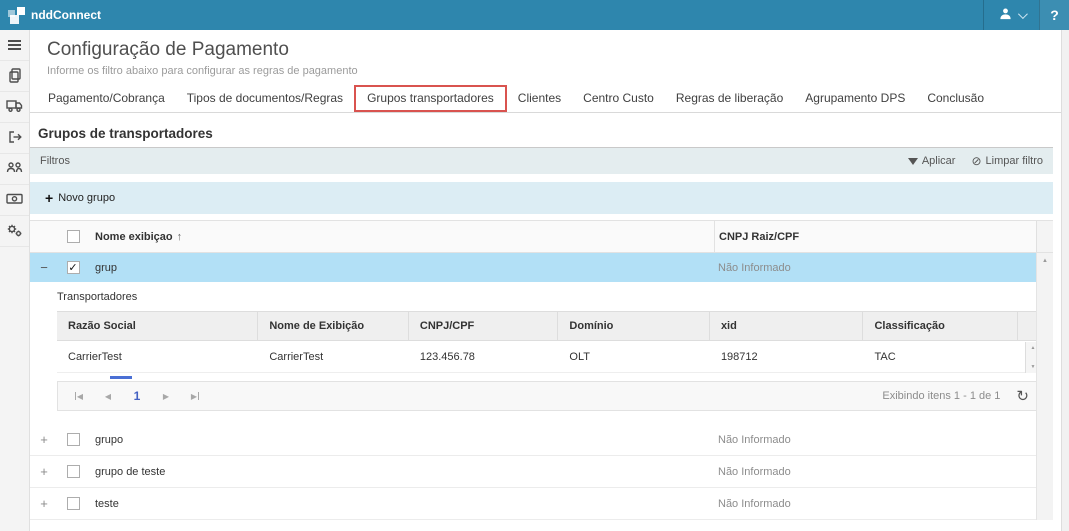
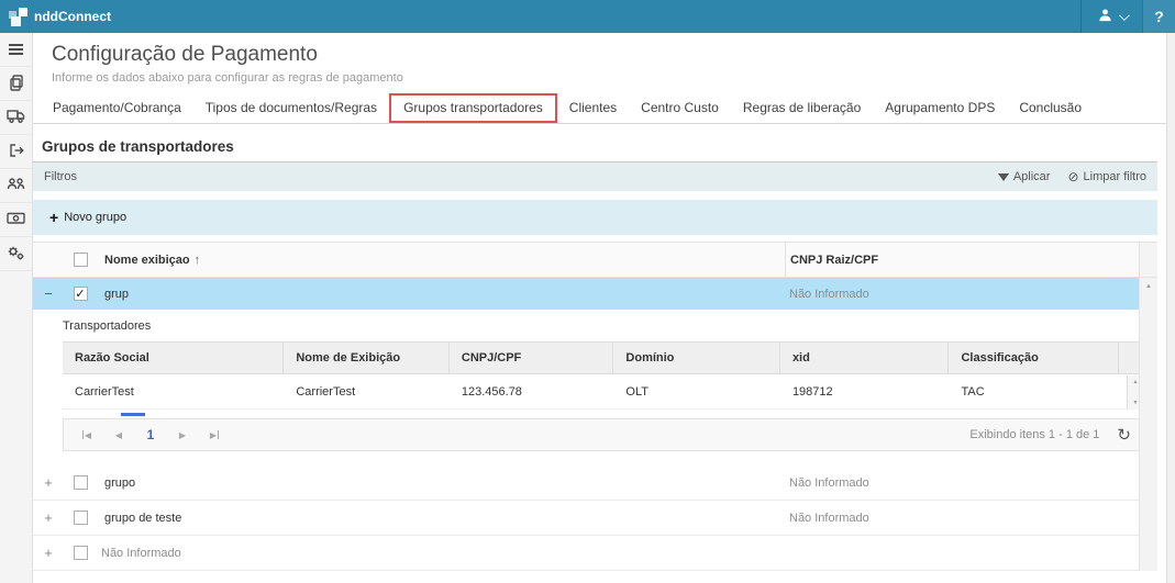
  nddConnect
  ?
  Configuração de Pagamento
- Informe os filtro abaixo para configurar as regras de pagamento
+ Informe os dados abaixo para configurar as regras de pagamento
  Pagamento/Cobrança
  Tipos de documentos/Regras
  Grupos transportadores
  Clientes
  Centro Custo
  Regras de liberação
  Agrupamento DPS
  Conclusão
  Grupos de transportadores
  Filtros
  Aplicar
  ⊘
  Limpar filtro
  +
  Novo grupo
  Nome exibiçao ↑
  CNPJ Raiz/CPF
  −
  ✓
  grup
  Não Informado
  Transportadores
  Razão Social
  Nome de Exibição
  CNPJ/CPF
  Domínio
  xid
  Classificação
  CarrierTest
  CarrierTest
  123.456.78
  OLT
  198712
  TAC
  ◀
  ◀
  1
  ▶
  ▶
  Exibindo itens 1 - 1 de 1
  ↻
  +
  grupo
  Não Informado
  +
  grupo de teste
  Não Informado
  +
- teste
  Não Informado
